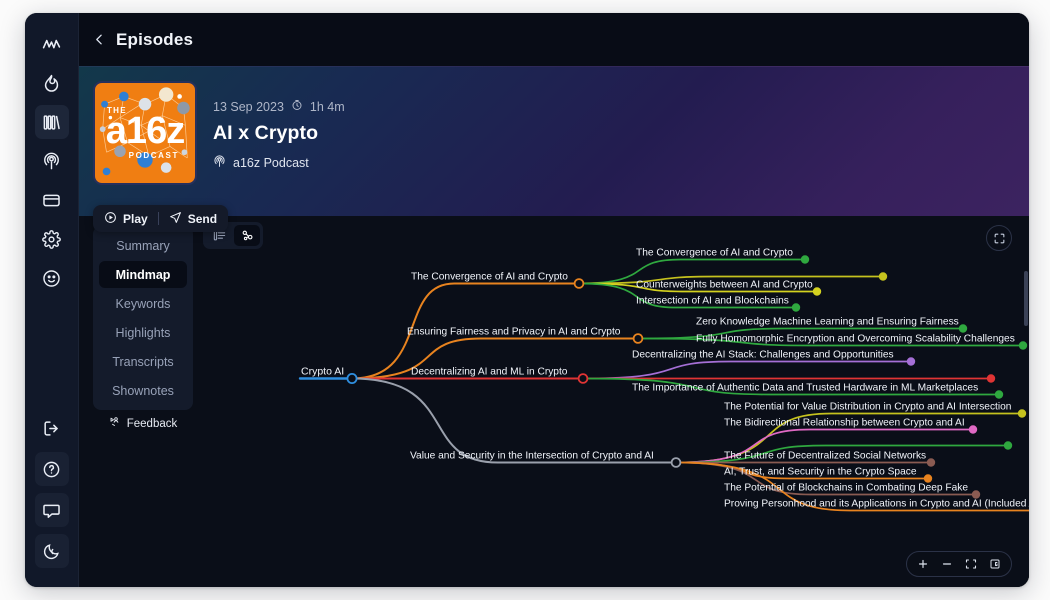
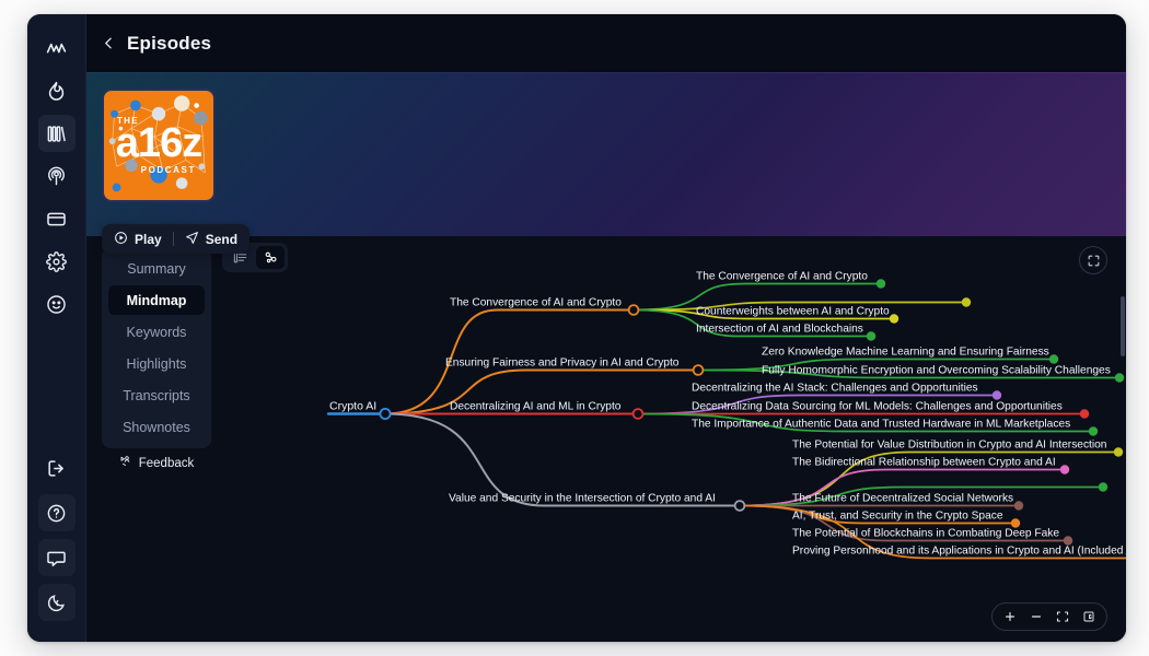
  Episodes
  THE
  a16z
  PODCAST
- 13 Sep 2023
- 1h 4m
- AI x Crypto
- a16z Podcast
  Play
  Send
  Crypto AI
  The Convergence of AI and Crypto
  The Convergence of AI and Crypto
  Counterweights between AI and Crypto
  Intersection of AI and Blockchains
  Ensuring Fairness and Privacy in AI and Crypto
  Zero Knowledge Machine Learning and Ensuring Fairness
  Fully Homomorphic Encryption and Overcoming Scalability Challenges
  Decentralizing AI and ML in Crypto
  Decentralizing the AI Stack: Challenges and Opportunities
+ Decentralizing Data Sourcing for ML Models: Challenges and Opportunities
  The Importance of Authentic Data and Trusted Hardware in ML Marketplaces
  Value and Security in the Intersection of Crypto and AI
  The Potential for Value Distribution in Crypto and AI Intersection
  The Bidirectional Relationship between Crypto and AI
  The Future of Decentralized Social Networks
  AI, Trust, and Security in the Crypto Space
  The Potential of Blockchains in Combating Deep Fake
  Proving Personhood and its Applications in Crypto and AI (Included
  Summary
  Mindmap
  Keywords
  Highlights
  Transcripts
  Shownotes
  Feedback
